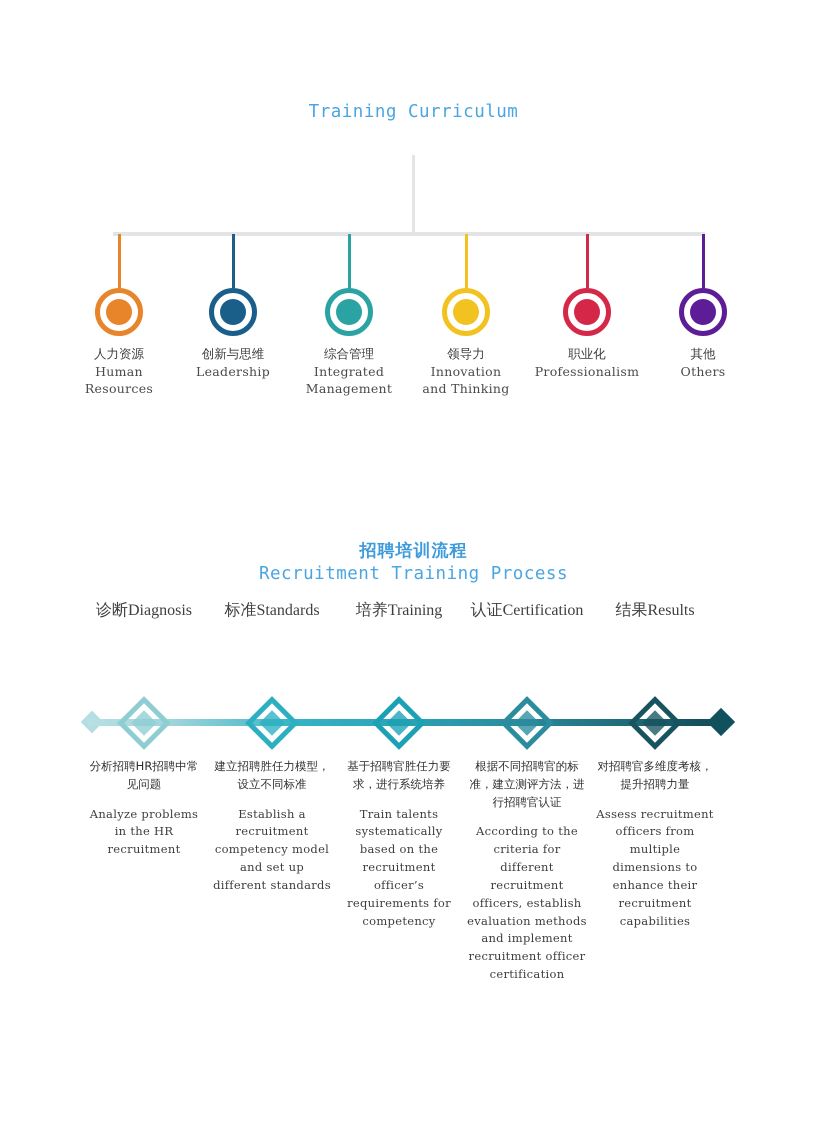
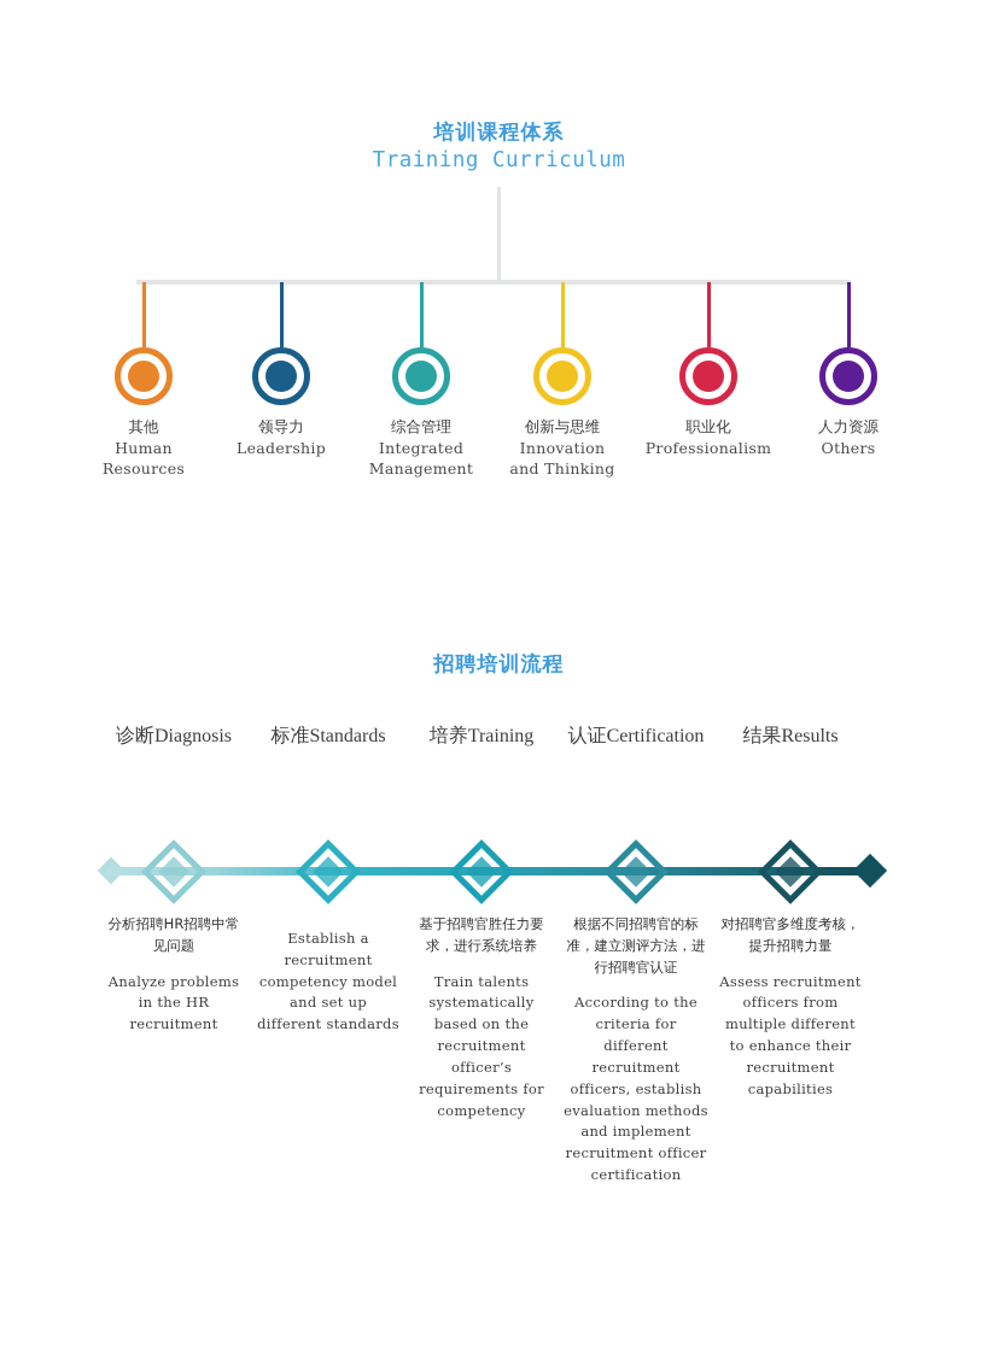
+ 培训课程体系
  Training Curriculum
- 人力资源
+ 其他
  Human
  Resources
- 创新与思维
+ 领导力
  Leadership
  综合管理
  Integrated
  Management
- 领导力
+ 创新与思维
  Innovation
  and Thinking
  职业化
  Professionalism
- 其他
+ 人力资源
  Others
  招聘培训流程
- Recruitment Training Process
  诊断Diagnosis
  分析招聘HR招聘中常见问题
  Analyze problems in the HR recruitment
  标准Standards
- 建立招聘胜任力模型，设立不同标准
  Establish a recruitment competency model and set up different standards
  培养Training
  基于招聘官胜任力要求，进行系统培养
  Train talents systematically based on the recruitment officer’s requirements for competency
  认证Certification
  根据不同招聘官的标准，建立测评方法，进行招聘官认证
  According to the criteria for different recruitment officers, establish evaluation methods and implement recruitment officer certification
  结果Results
  对招聘官多维度考核，提升招聘力量
- Assess recruitment officers from multiple dimensions to enhance their recruitment capabilities
+ Assess recruitment officers from multiple different to enhance their recruitment capabilities
